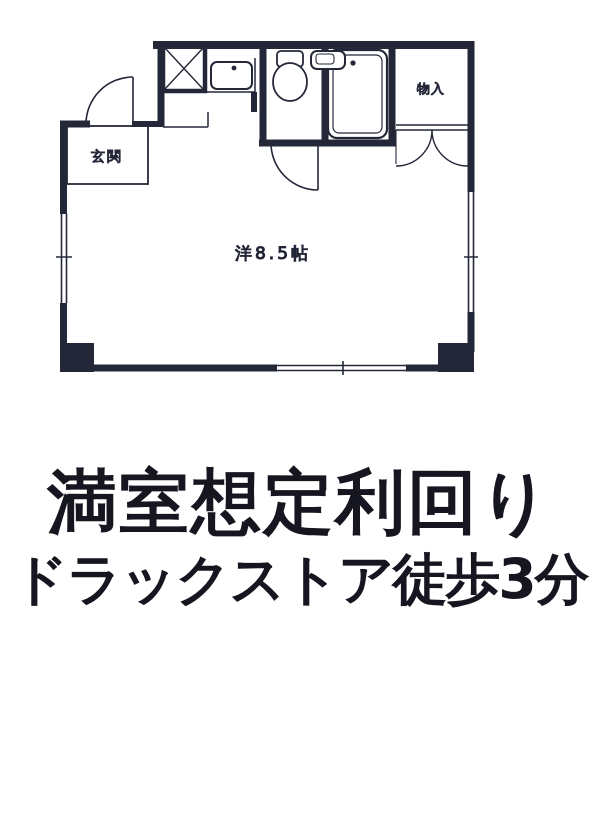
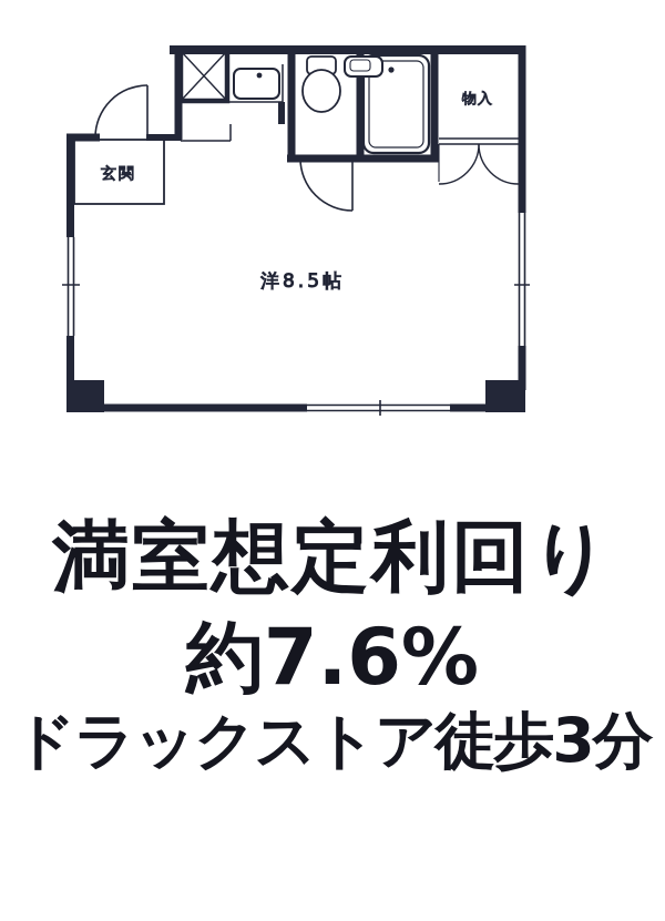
  玄関
  物入
  洋8.5帖
  満室想定利回り
+ 約7.6%
  ドラックストア徒歩3分
